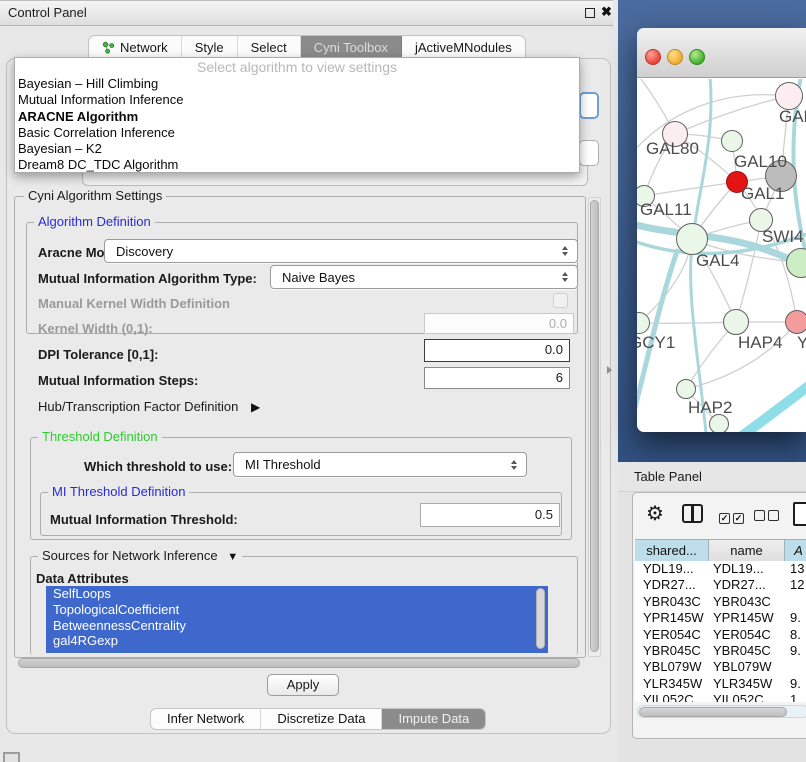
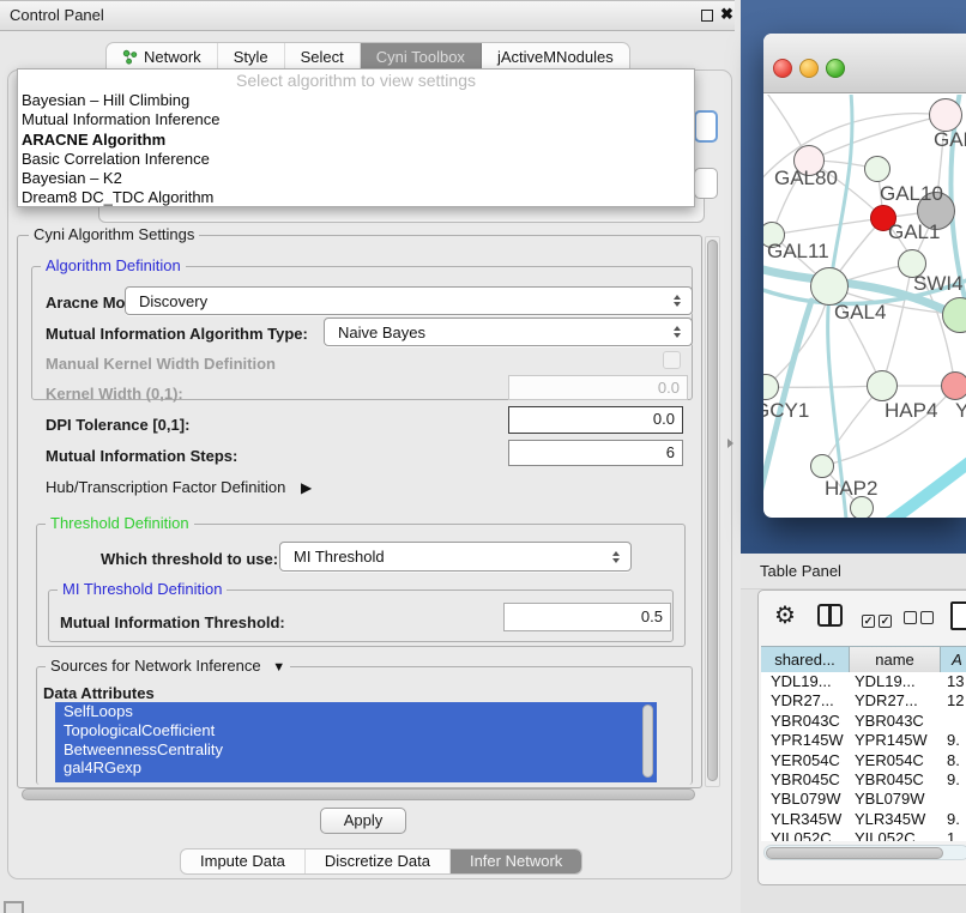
  Control Panel
  ✖
  Network
  Style
  Select
  Cyni Toolbox
  jActiveMNodules
  Select algorithm to view settings
  Bayesian – Hill Climbing
  Mutual Information Inference
  ARACNE Algorithm
  Basic Correlation Inference
  Bayesian – K2
  Dream8 DC_TDC Algorithm
  Cyni Algorithm Settings
  Algorithm Definition
  Aracne Mo
  Discovery
  Mutual Information Algorithm Type:
  Naive Bayes
  Manual Kernel Width Definition
  Kernel Width (0,1):
  0.0
  DPI Tolerance [0,1]:
  0.0
  Mutual Information Steps:
  6
  Hub/Transcription Factor Definition ▶
  Threshold Definition
  Which threshold to use:
  MI Threshold
  MI Threshold Definition
  Mutual Information Threshold:
  0.5
  Sources for Network Inference ▼
  Data Attributes
  SelfLoops
  TopologicalCoefficient
  BetweennessCentrality
  gal4RGexp
  Apply
- Infer Network
+ Impute Data
  Discretize Data
- Impute Data
+ Infer Network
  GAL80
  GAL10
  GAL1
  GAL11
  SWI4
  GAL4
  CY1
  HAP4
  Y
  HAP2
  Table Panel
  ⚙
  ✓ ✓
  shared...
  name
  A
  YDL19...
  YDL19...
  13
  YDR27...
  YDR27...
  12
  YBR043C
  YBR043C
  YPR145W
  YPR145W
  9.
  YER054C
  YER054C
  8.
  YBR045C
  YBR045C
  9.
  YBL079W
  YBL079W
  YLR345W
  YLR345W
  9.
  YIL052C
  YIL052C
  1
